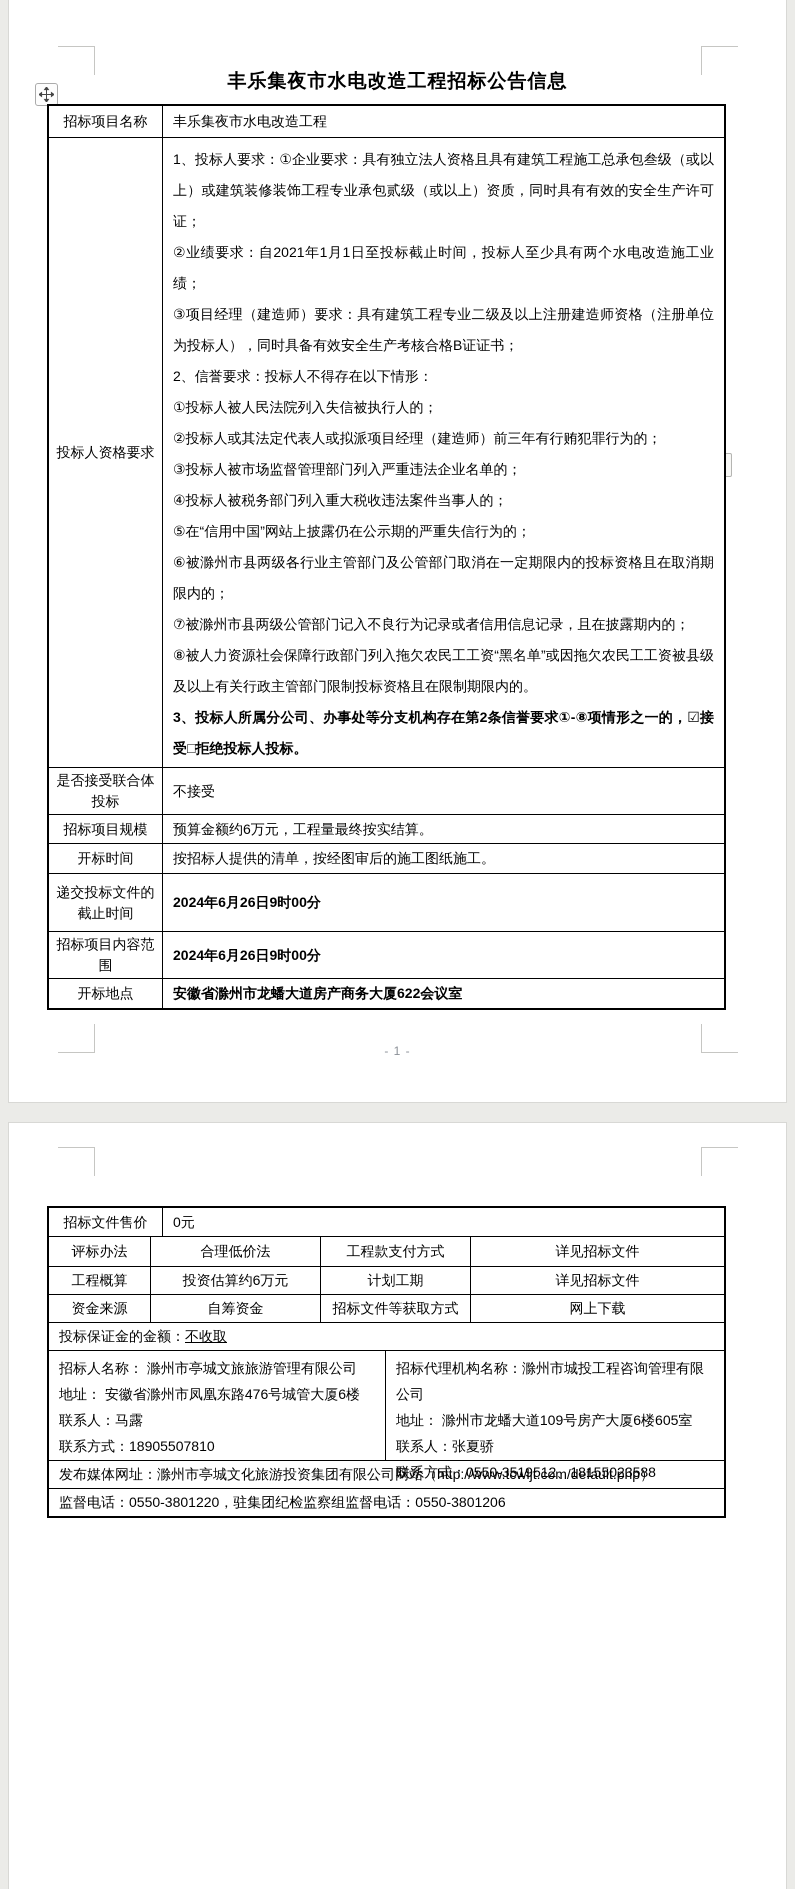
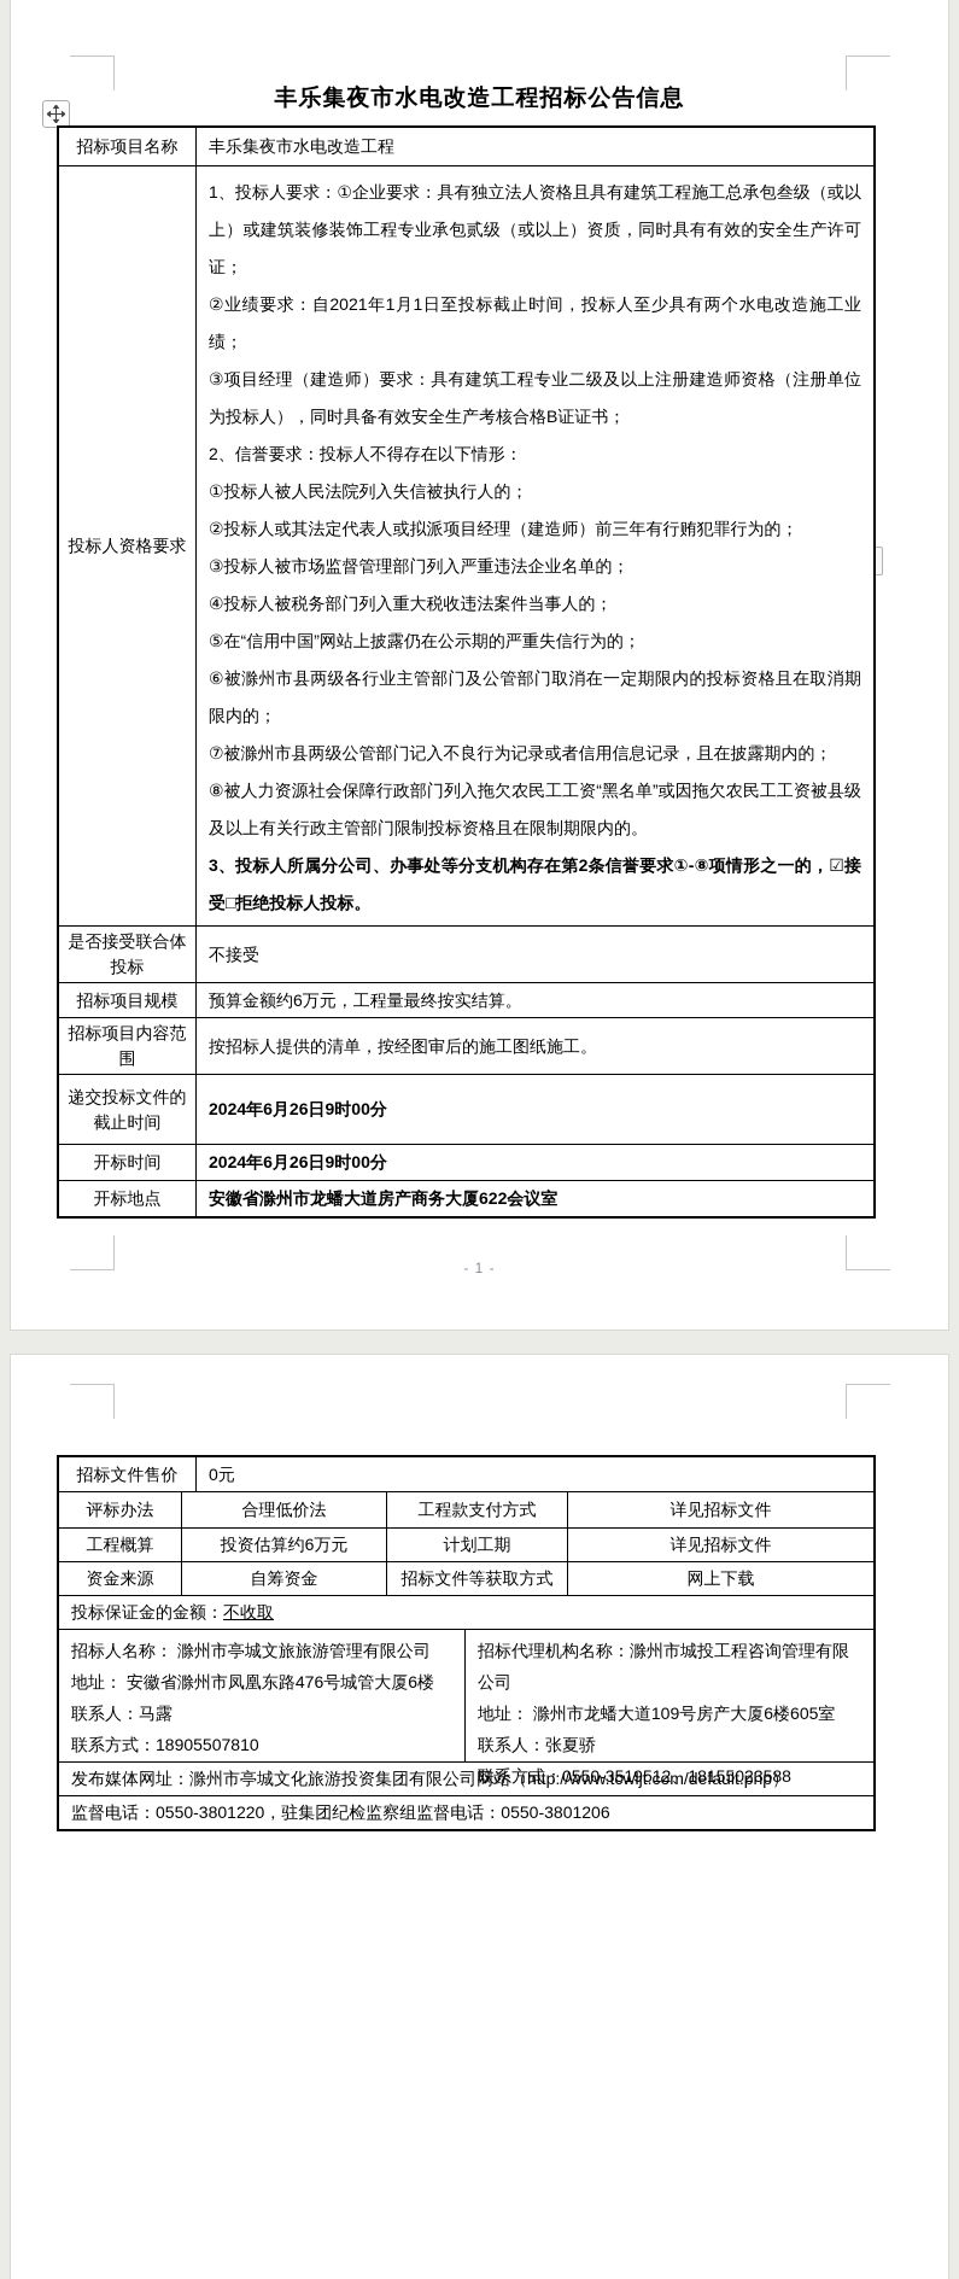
  丰乐集夜市水电改造工程招标公告信息
  招标项目名称
  丰乐集夜市水电改造工程
  投标人资格要求
  1、投标人要求：①企业要求：具有独立法人资格且具有建筑工程施工总承包叁级（或以上）或建筑装修装饰工程专业承包贰级（或以上）资质，同时具有有效的安全生产许可证；
  ②业绩要求：自2021年1月1日至投标截止时间，投标人至少具有两个水电改造施工业绩；
  ③项目经理（建造师）要求：具有建筑工程专业二级及以上注册建造师资格（注册单位为投标人），同时具备有效安全生产考核合格B证证书；
  2、信誉要求：投标人不得存在以下情形：
  ①投标人被人民法院列入失信被执行人的；
  ②投标人或其法定代表人或拟派项目经理（建造师）前三年有行贿犯罪行为的；
  ③投标人被市场监督管理部门列入严重违法企业名单的；
  ④投标人被税务部门列入重大税收违法案件当事人的；
  ⑤在“信用中国”网站上披露仍在公示期的严重失信行为的；
  ⑥被滁州市县两级各行业主管部门及公管部门取消在一定期限内的投标资格且在取消期限内的；
  ⑦被滁州市县两级公管部门记入不良行为记录或者信用信息记录，且在披露期内的；
  ⑧被人力资源社会保障行政部门列入拖欠农民工工资“黑名单”或因拖欠农民工工资被县级及以上有关行政主管部门限制投标资格且在限制期限内的。
  3、投标人所属分公司、办事处等分支机构存在第2条信誉要求①-⑧项情形之一的，☑接受□拒绝投标人投标。
  是否接受联合体投标
  不接受
  招标项目规模
  预算金额约6万元，工程量最终按实结算。
- 开标时间
+ 招标项目内容范围
  按招标人提供的清单，按经图审后的施工图纸施工。
  递交投标文件的截止时间
  2024年6月26日9时00分
- 招标项目内容范围
+ 开标时间
  2024年6月26日9时00分
  开标地点
  安徽省滁州市龙蟠大道房产商务大厦622会议室
  - 1 -
  招标文件售价
  0元
  评标办法
  合理低价法
  工程款支付方式
  详见招标文件
  工程概算
  投资估算约6万元
  计划工期
  详见招标文件
  资金来源
  自筹资金
  招标文件等获取方式
  网上下载
  投标保证金的金额：
  不收取
  招标人名称： 滁州市亭城文旅旅游管理有限公司
  地址： 安徽省滁州市凤凰东路476号城管大厦6楼
  联系人：马露
  联系方式：18905507810
  招标代理机构名称：滁州市城投工程咨询管理有限公司
  地址： 滁州市龙蟠大道109号房产大厦6楼605室
  联系人：张夏骄
  联系方式：0550-3519512、18155023588
  发布媒体网址：滁州市亭城文化旅游投资集团有限公司网站（http://www.tcwljt.com/default.php）
  监督电话：0550-3801220，驻集团纪检监察组监督电话：0550-3801206
